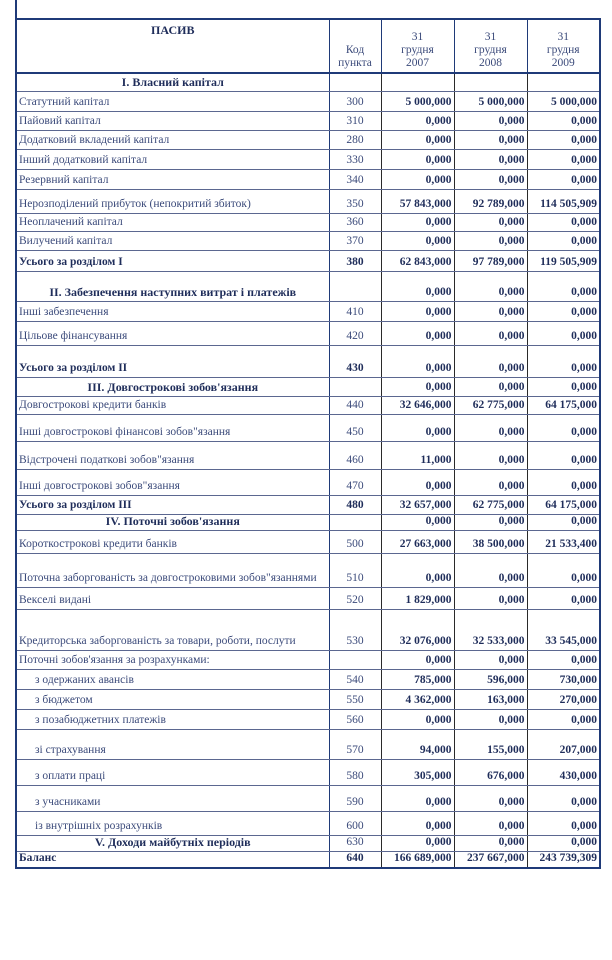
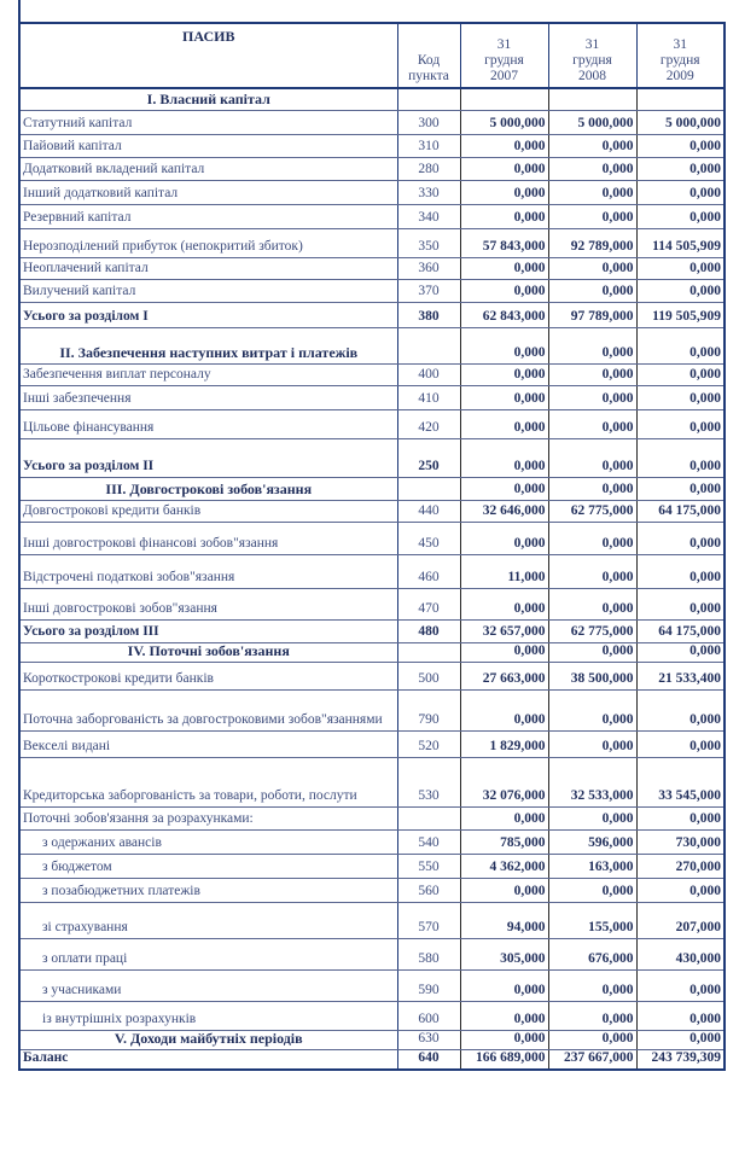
  ПАСИВ	Код пункта	31 грудня 2007	31 грудня 2008	31 грудня 2009
  І. Власний капітал
  Статутний капітал	300	5 000,000	5 000,000	5 000,000
  Пайовий капітал	310	0,000	0,000	0,000
  Додатковий вкладений капітал	280	0,000	0,000	0,000
  Інший додатковий капітал	330	0,000	0,000	0,000
  Резервний капітал	340	0,000	0,000	0,000
  Нерозподілений прибуток (непокритий збиток)	350	57 843,000	92 789,000	114 505,909
  Неоплачений капітал	360	0,000	0,000	0,000
  Вилучений капітал	370	0,000	0,000	0,000
  Усього за розділом І	380	62 843,000	97 789,000	119 505,909
  II. Забезпечення наступних витрат і платежів		0,000	0,000	0,000
+ Забезпечення виплат персоналу	400	0,000	0,000	0,000
  Інші забезпечення	410	0,000	0,000	0,000
  Цільове фінансування	420	0,000	0,000	0,000
- Усього за розділом ІІ	430	0,000	0,000	0,000
+ Усього за розділом ІІ	250	0,000	0,000	0,000
  III. Довгострокові зобов'язання		0,000	0,000	0,000
  Довгострокові кредити банків	440	32 646,000	62 775,000	64 175,000
  Інші довгострокові фінансові зобов"язання	450	0,000	0,000	0,000
  Відстрочені податкові зобов"язання	460	11,000	0,000	0,000
  Інші довгострокові зобов"язання	470	0,000	0,000	0,000
  Усього за розділом ІІІ	480	32 657,000	62 775,000	64 175,000
  IV. Поточні зобов'язання		0,000	0,000	0,000
  Короткострокові кредити банків	500	27 663,000	38 500,000	21 533,400
- Поточна заборгованість за довгостроковими зобов"язаннями	510	0,000	0,000	0,000
+ Поточна заборгованість за довгостроковими зобов"язаннями	790	0,000	0,000	0,000
  Векселі видані	520	1 829,000	0,000	0,000
  Кредиторська заборгованість за товари, роботи, послути	530	32 076,000	32 533,000	33 545,000
  Поточні зобов'язання за розрахунками:		0,000	0,000	0,000
  з одержаних авансів	540	785,000	596,000	730,000
  з бюджетом	550	4 362,000	163,000	270,000
  з позабюджетних платежів	560	0,000	0,000	0,000
  зі страхування	570	94,000	155,000	207,000
  з оплати праці	580	305,000	676,000	430,000
  з учасниками	590	0,000	0,000	0,000
  із внутрішніх розрахунків	600	0,000	0,000	0,000
  V. Доходи майбутніх періодів	630	0,000	0,000	0,000
  Баланс	640	166 689,000	237 667,000	243 739,309
